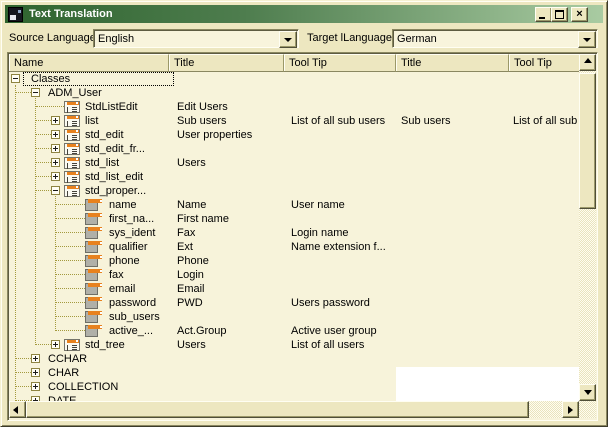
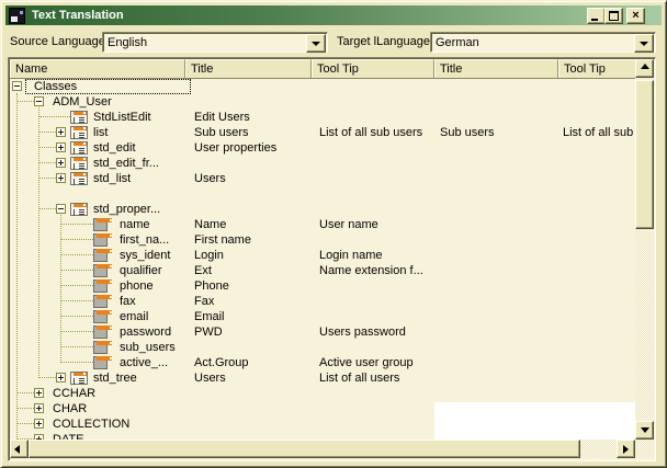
  Text Translation
  ×
  Source Languag
  English
  Target lLanguage
  German
  Name
  Title
  Tool Tip
  Title
  Tool Tip
  Classes
  ADM_User
  StdListEdit
  Edit Users
  list
  Sub users
  List of all sub users
  Sub users
  List of all sub
  std_edit
  User properties
  std_edit_fr...
  std_list
  Users
- std_list_edit
  std_proper...
  name
  Name
  User name
  first_na...
  First name
  sys_ident
- Fax
+ Login
  Login name
  qualifier
  Ext
  Name extension f...
  phone
  Phone
  fax
- Login
+ Fax
  email
  Email
  password
  PWD
  Users password
  sub_users
  active_...
  Act.Group
  Active user group
  std_tree
  Users
  List of all users
  CCHAR
  CHAR
  COLLECTION
